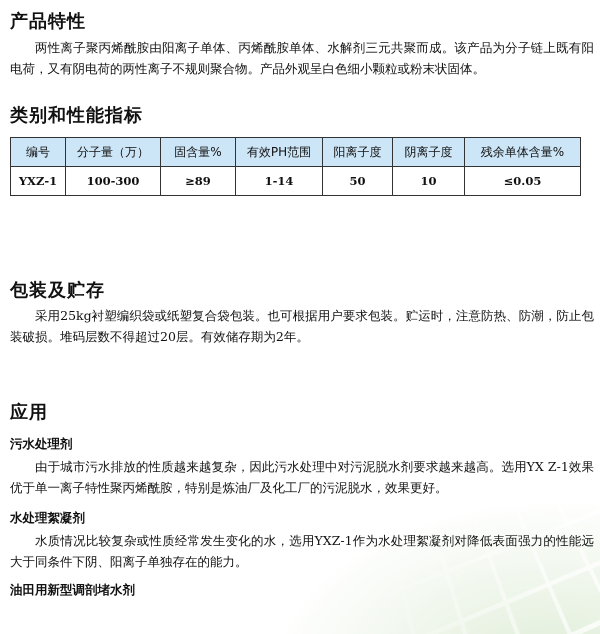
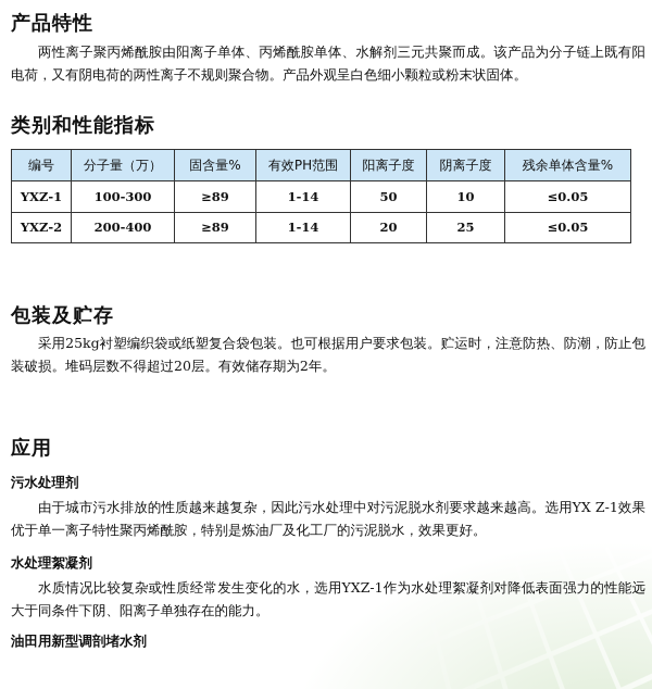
  产品特性
  两性离子聚丙烯酰胺由阳离子单体、丙烯酰胺单体、水解剂三元共聚而成。该产品为分子链上既有阳电荷，又有阴电荷的两性离子不规则聚合物。产品外观呈白色细小颗粒或粉末状固体。
  类别和性能指标
  编号	分子量（万）	固含量%	有效PH范围	阳离子度	阴离子度	残余单体含量%
  YXZ-1	100-300	≥89	1-14	50	10	≤0.05
+ YXZ-2	200-400	≥89	1-14	20	25	≤0.05
  包装及贮存
  采用25kg衬塑编织袋或纸塑复合袋包装。也可根据用户要求包装。贮运时，注意防热、防潮，防止包装破损。堆码层数不得超过20层。有效储存期为2年。
  应用
  污水处理剂
  由于城市污水排放的性质越来越复杂，因此污水处理中对污泥脱水剂要求越来越高。选用YX Z-1效果优于单一离子特性聚丙烯酰胺，特别是炼油厂及化工厂的污泥脱水，效果更好。
  水处理絮凝剂
  水质情况比较复杂或性质经常发生变化的水，选用YXZ-1作为水处理絮凝剂对降低表面强力的性能远大于同条件下阴、阳离子单独存在的能力。
  油田用新型调剖堵水剂
